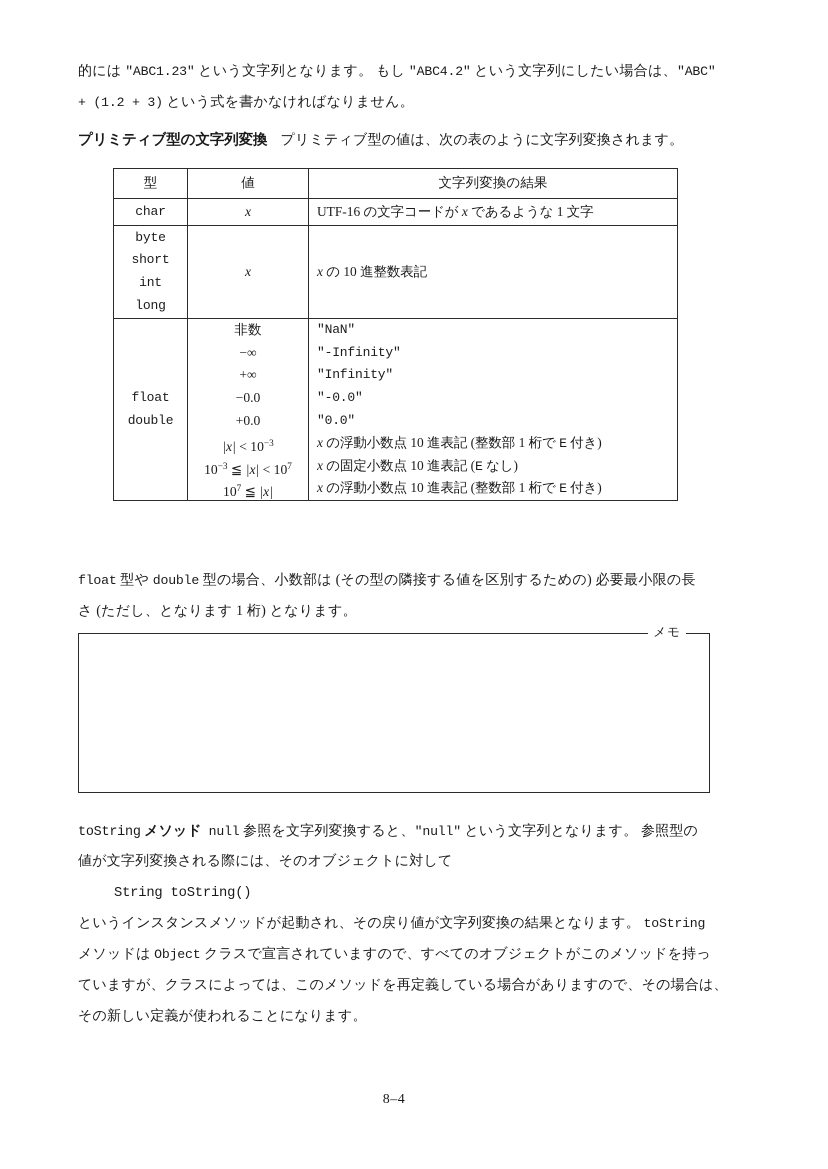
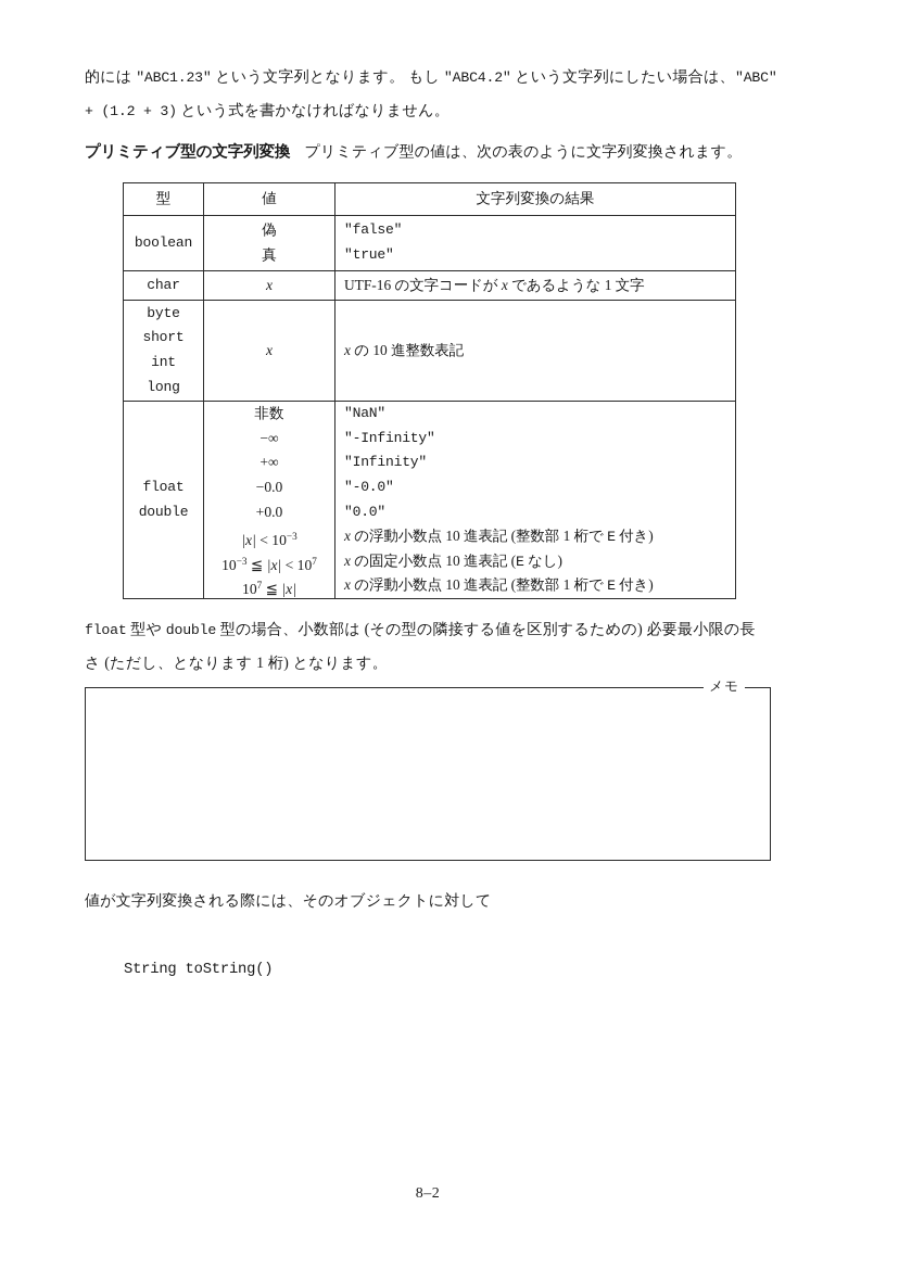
  的には "ABC1.23" という文字列となります。 もし "ABC4.2" という文字列にしたい場合は、"ABC"
  + (1.2 + 3) という式を書かなければなりません。
  プリミティブ型の文字列変換 プリミティブ型の値は、次の表のように文字列変換されます。
  型	値	文字列変換の結果
+ boolean	偽 真	"false" "true"
  char	x	UTF-16 の文字コードが x であるような 1 文字
  byte short int long	x	x の 10 進整数表記
  float double	非数 −∞ +∞ −0.0 +0.0 |x| < 10−3 10−3 ≦ |x| < 107 107 ≦ |x|	"NaN" "-Infinity" "Infinity" "-0.0" "0.0" x の浮動小数点 10 進表記 (整数部 1 桁で E 付き) x の固定小数点 10 進表記 (E なし) x の浮動小数点 10 進表記 (整数部 1 桁で E 付き)
  float 型や double 型の場合、小数部は (その型の隣接する値を区別するための) 必要最小限の長
  さ (ただし、となります 1 桁) となります。
  メモ
- toString メソッド null 参照を文字列変換すると、"null" という文字列となります。 参照型の
  値が文字列変換される際には、そのオブジェクトに対して
  String toString()
- というインスタンスメソッドが起動され、その戻り値が文字列変換の結果となります。 toString
- メソッドは Object クラスで宣言されていますので、すべてのオブジェクトがこのメソッドを持っ
- ていますが、クラスによっては、このメソッドを再定義している場合がありますので、その場合は、
- その新しい定義が使われることになります。
- 8–4
+ 8–2
